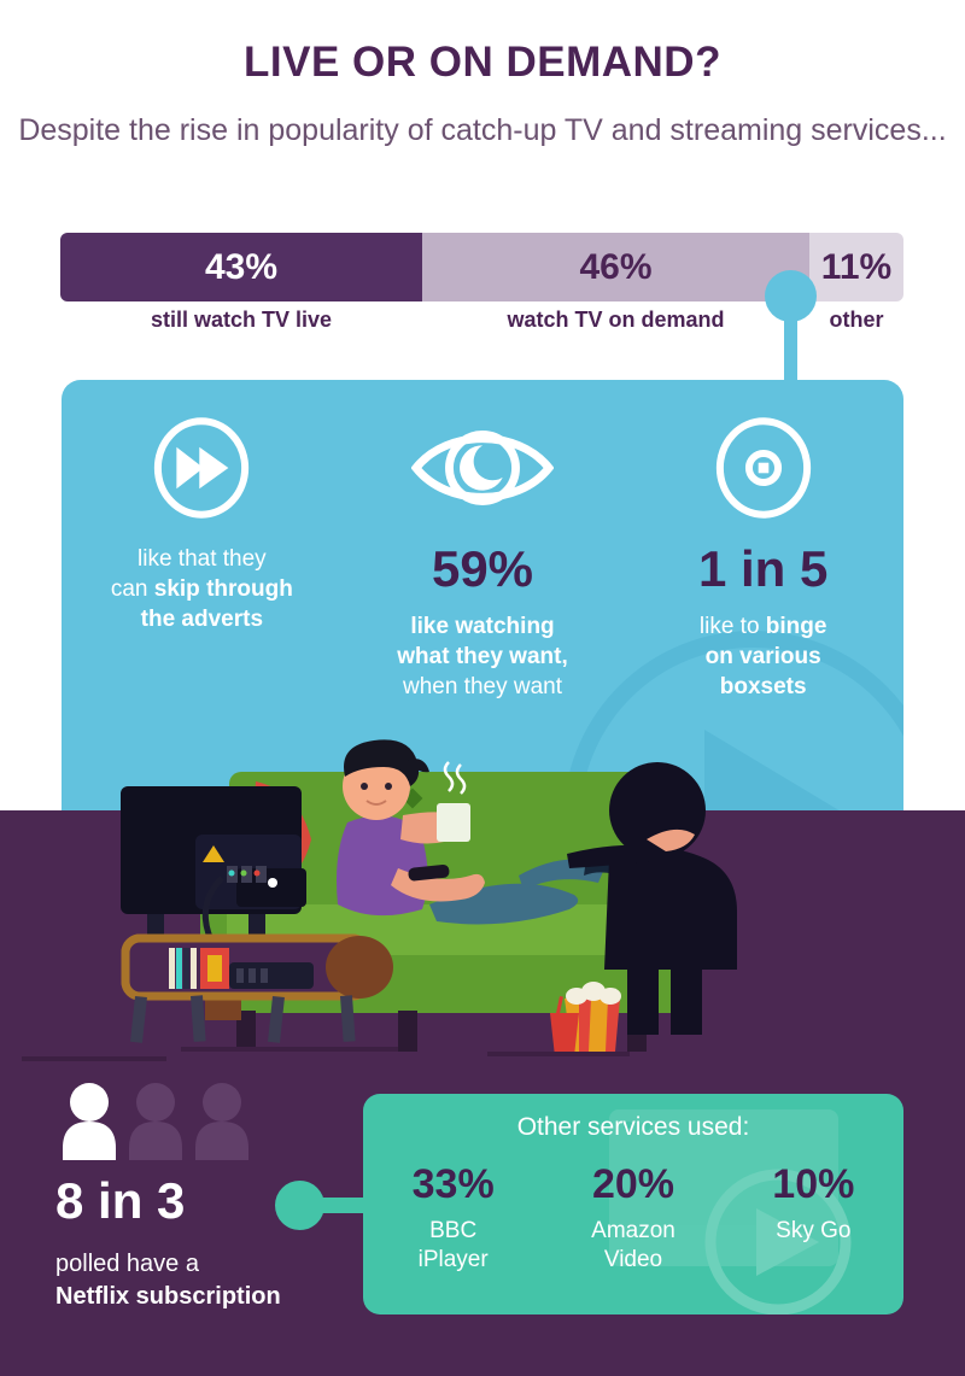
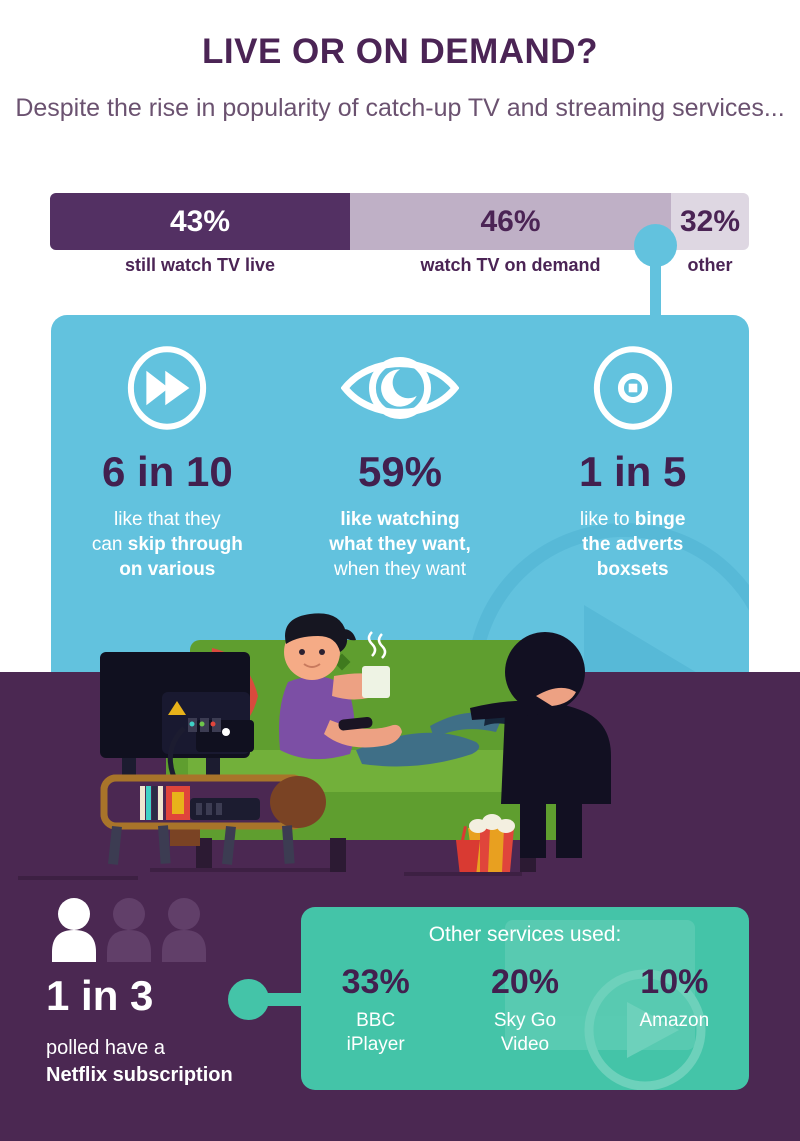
  LIVE OR ON DEMAND?
  Despite the rise in popularity of catch-up TV and streaming services...
  43%
  46%
- 11%
+ 32%
  still watch TV live
  watch TV on demand
  other
+ 6 in 10
  like that they
  can skip through
- the adverts
+ on various
  59%
  like watching
  what they want,
  when they want
  1 in 5
  like to binge
- on various
+ the adverts
  boxsets
- 8 in 3
+ 1 in 3
  polled have a
  Netflix subscription
  Other services used:
  33%
  BBC
  iPlayer
  20%
- Amazon
+ Sky Go
  Video
  10%
- Sky Go
+ Amazon
